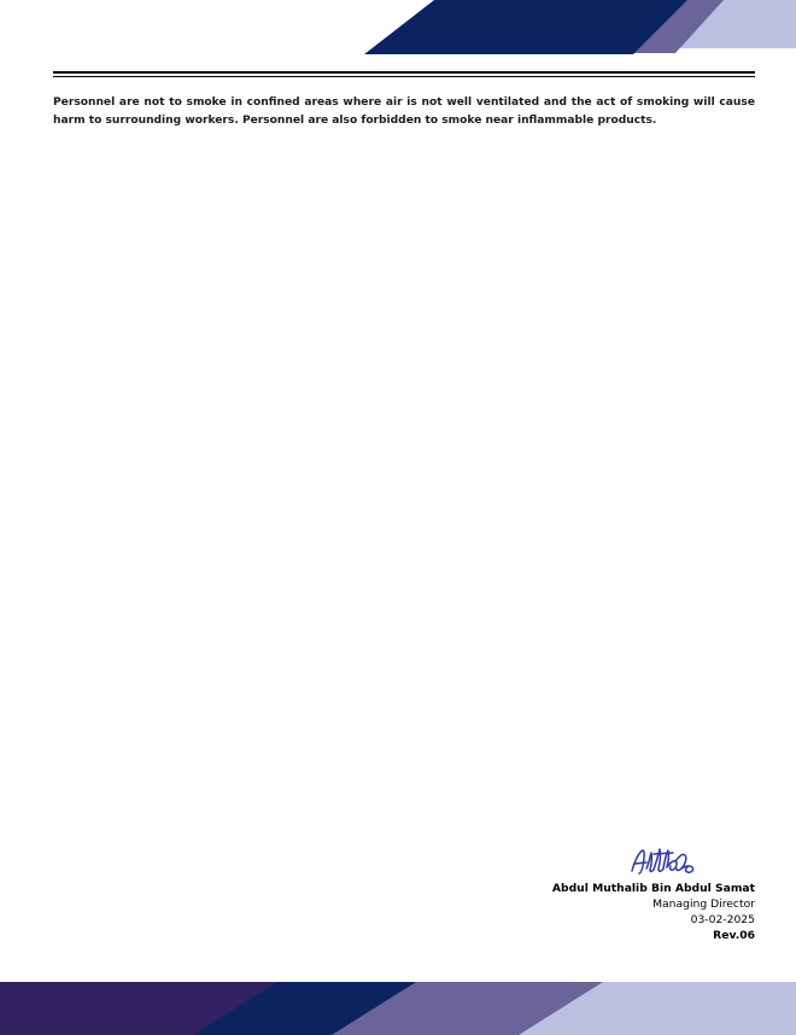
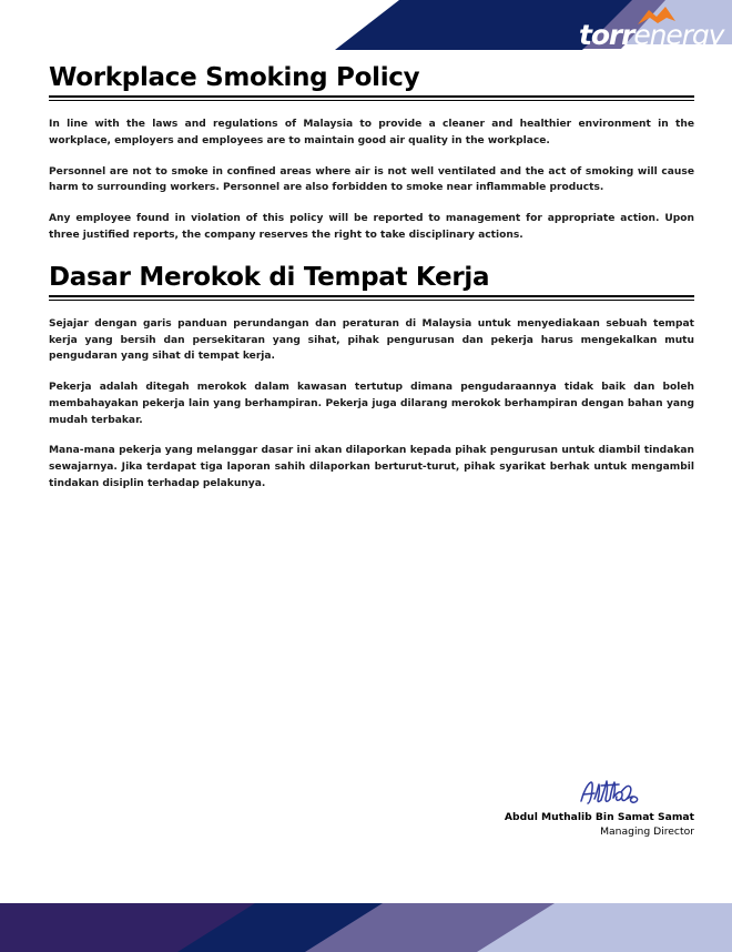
+ torrenergy
+ Workplace Smoking Policy
+ In line with the laws and regulations of Malaysia to provide a cleaner and healthier environment in the workplace, employers and employees are to maintain good air quality in the workplace.
  Personnel are not to smoke in confined areas where air is not well ventilated and the act of smoking will cause harm to surrounding workers. Personnel are also forbidden to smoke near inflammable products.
+ Any employee found in violation of this policy will be reported to management for appropriate action. Upon three justified reports, the company reserves the right to take disciplinary actions.
+ Dasar Merokok di Tempat Kerja
+ Sejajar dengan garis panduan perundangan dan peraturan di Malaysia untuk menyediakaan sebuah tempat kerja yang bersih dan persekitaran yang sihat, pihak pengurusan dan pekerja harus mengekalkan mutu pengudaran yang sihat di tempat kerja.
+ Pekerja adalah ditegah merokok dalam kawasan tertutup dimana pengudaraannya tidak baik dan boleh membahayakan pekerja lain yang berhampiran. Pekerja juga dilarang merokok berhampiran dengan bahan yang mudah terbakar.
+ Mana-mana pekerja yang melanggar dasar ini akan dilaporkan kepada pihak pengurusan untuk diambil tindakan sewajarnya. Jika terdapat tiga laporan sahih dilaporkan berturut-turut, pihak syarikat berhak untuk mengambil tindakan disiplin terhadap pelakunya.
- Abdul Muthalib Bin Abdul Samat
+ Abdul Muthalib Bin Samat Samat
  Managing Director
- 03-02-2025
- Rev.06
